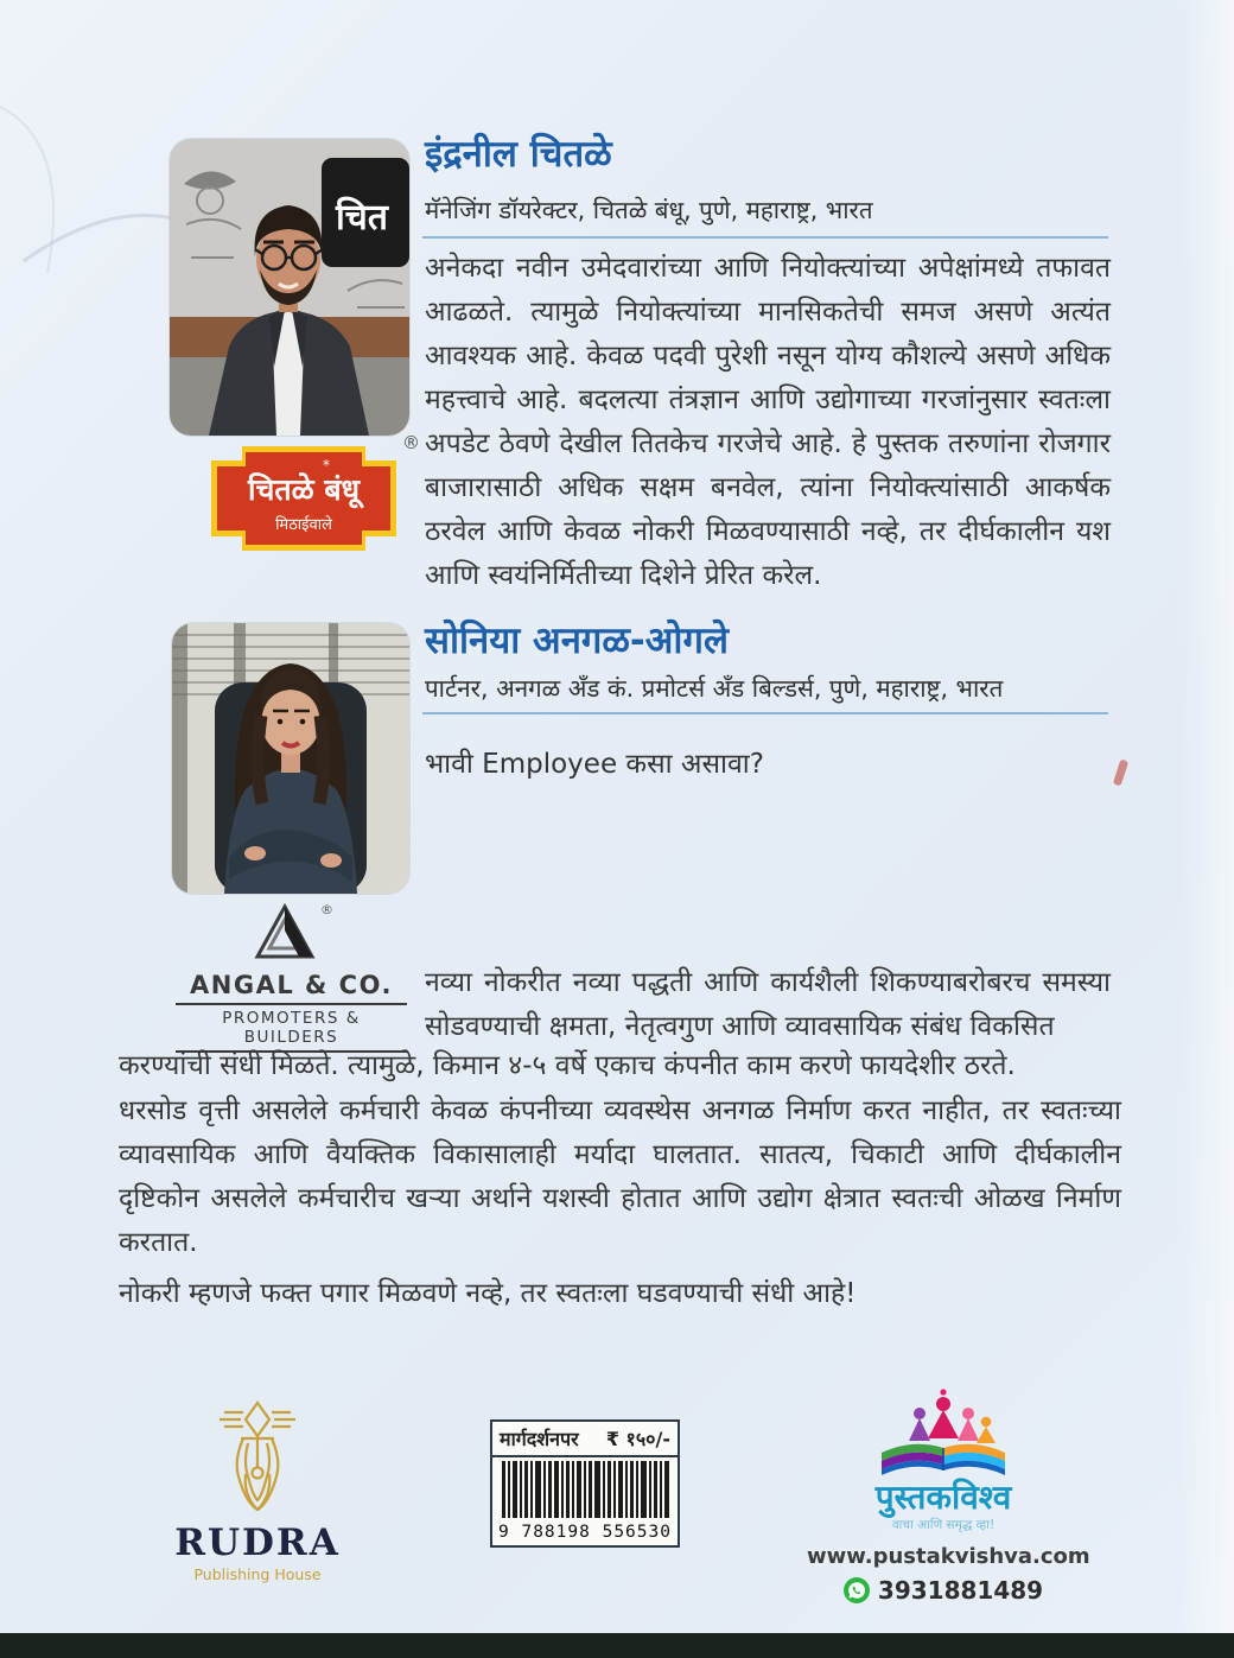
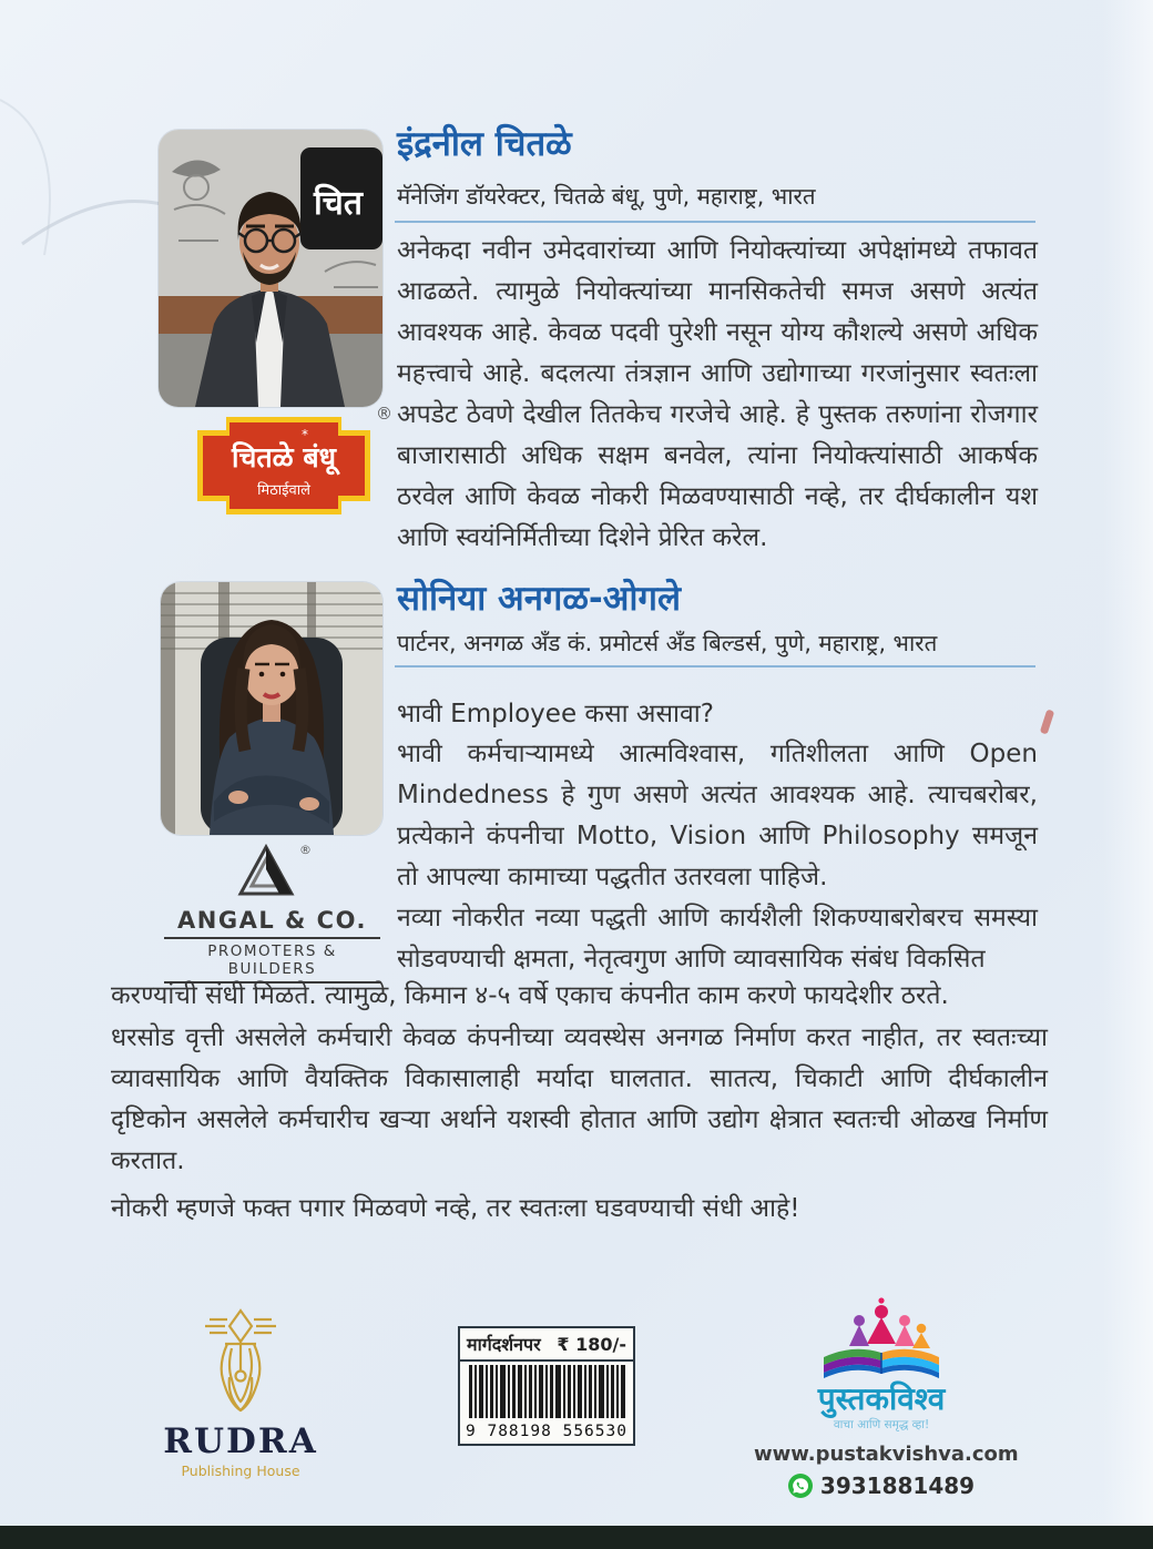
  चित
  इंद्रनील चितळे
  मॅनेजिंग डॉयरेक्टर, चितळे बंधू, पुणे, महाराष्ट्र, भारत
  अनेकदा नवीन उमेदवारांच्या आणि नियोक्त्यांच्या अपेक्षांमध्ये तफावत आढळते. त्यामुळे नियोक्त्यांच्या मानसिकतेची समज असणे अत्यंत आवश्यक आहे. केवळ पदवी पुरेशी नसून योग्य कौशल्ये असणे अधिक महत्त्वाचे आहे. बदलत्या तंत्रज्ञान आणि उद्योगाच्या गरजांनुसार स्वतःला अपडेट ठेवणे देखील तितकेच गरजेचे आहे. हे पुस्तक तरुणांना रोजगार बाजारासाठी अधिक सक्षम बनवेल, त्यांना नियोक्त्यांसाठी आकर्षक ठरवेल आणि केवळ नोकरी मिळवण्यासाठी नव्हे, तर दीर्घकालीन यश आणि स्वयंनिर्मितीच्या दिशेने प्रेरित करेल.
  ®
  चितळे बंधू
  *
  मिठाईवाले
  सोनिया अनगळ-ओगले
  पार्टनर, अनगळ अँड कं. प्रमोटर्स अँड बिल्डर्स, पुणे, महाराष्ट्र, भारत
  भावी Employee कसा असावा?
+ भावी कर्मचाऱ्यामध्ये आत्मविश्वास, गतिशीलता आणि Open Mindedness हे गुण असणे अत्यंत आवश्यक आहे. त्याचबरोबर, प्रत्येकाने कंपनीचा Motto, Vision आणि Philosophy समजून तो आपल्या कामाच्या पद्धतीत उतरवला पाहिजे.
  नव्या नोकरीत नव्या पद्धती आणि कार्यशैली शिकण्याबरोबरच समस्या सोडवण्याची क्षमता, नेतृत्वगुण आणि व्यावसायिक संबंध विकसित
  ®
  ANGAL & CO.
  PROMOTERS & BUILDERS
  करण्यांची संधी मिळते. त्यामुळे, किमान ४-५ वर्षे एकाच कंपनीत काम करणे फायदेशीर ठरते.
  धरसोड वृत्ती असलेले कर्मचारी केवळ कंपनीच्या व्यवस्थेस अनगळ निर्माण करत नाहीत, तर स्वतःच्या व्यावसायिक आणि वैयक्तिक विकासालाही मर्यादा घालतात. सातत्य, चिकाटी आणि दीर्घकालीन दृष्टिकोन असलेले कर्मचारीच खऱ्या अर्थाने यशस्वी होतात आणि उद्योग क्षेत्रात स्वतःची ओळख निर्माण करतात.
  नोकरी म्हणजे फक्त पगार मिळवणे नव्हे, तर स्वतःला घडवण्याची संधी आहे!
  RUDRA
  Publishing House
  मार्गदर्शनपर
- ₹ १५०/-
+ ₹ 180/-
  9 788198 556530
  पुस्तकविश्व
  वाचा आणि समृद्ध व्हा!
  www.pustakvishva.com
  3931881489
